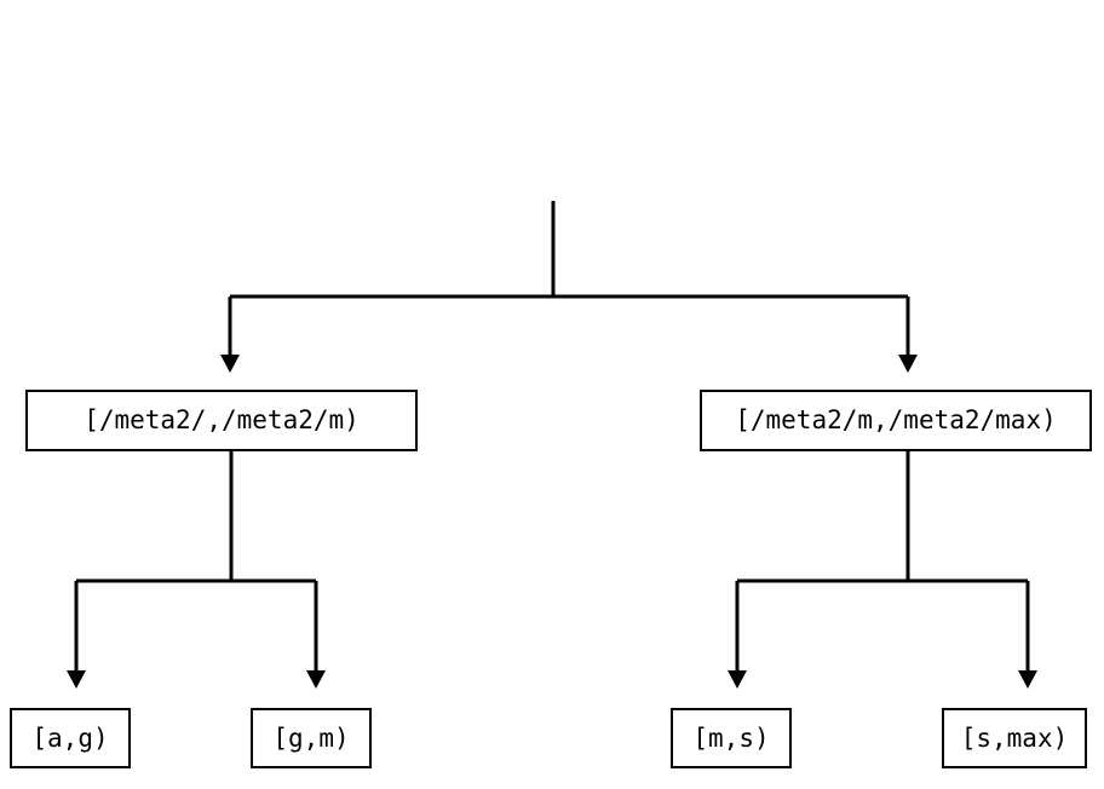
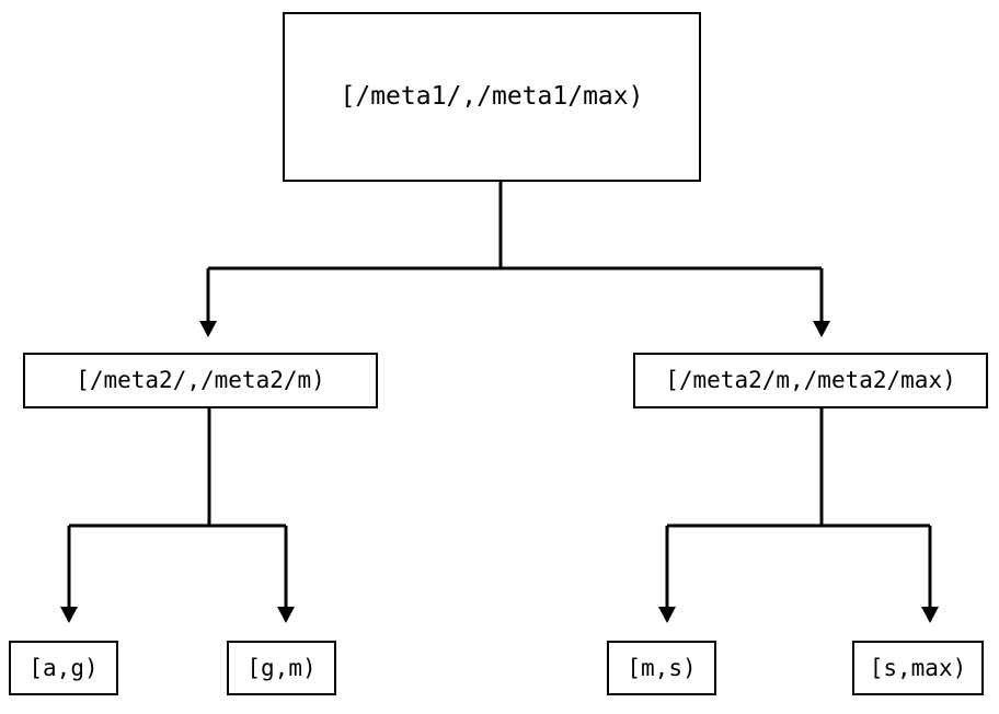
+ [/meta1/,/meta1/max)
  [/meta2/,/meta2/m)
  [/meta2/m,/meta2/max)
  [a,g)
  [g,m)
  [m,s)
  [s,max)
